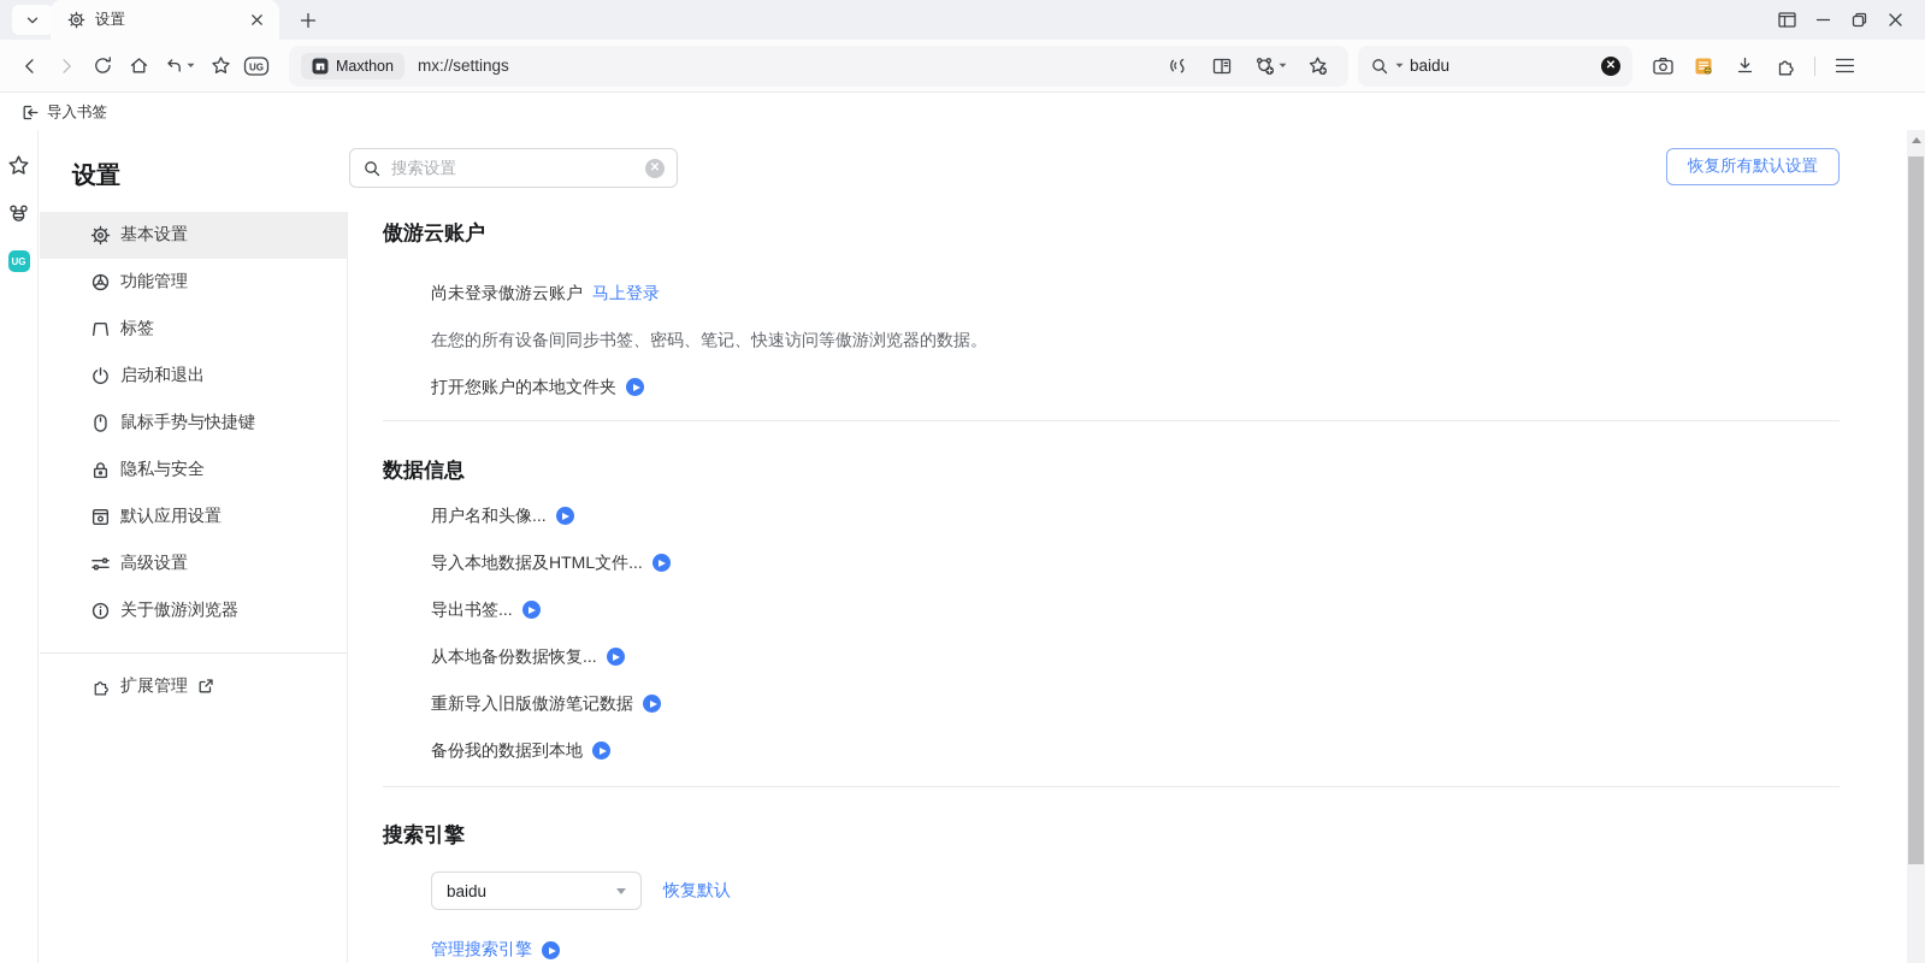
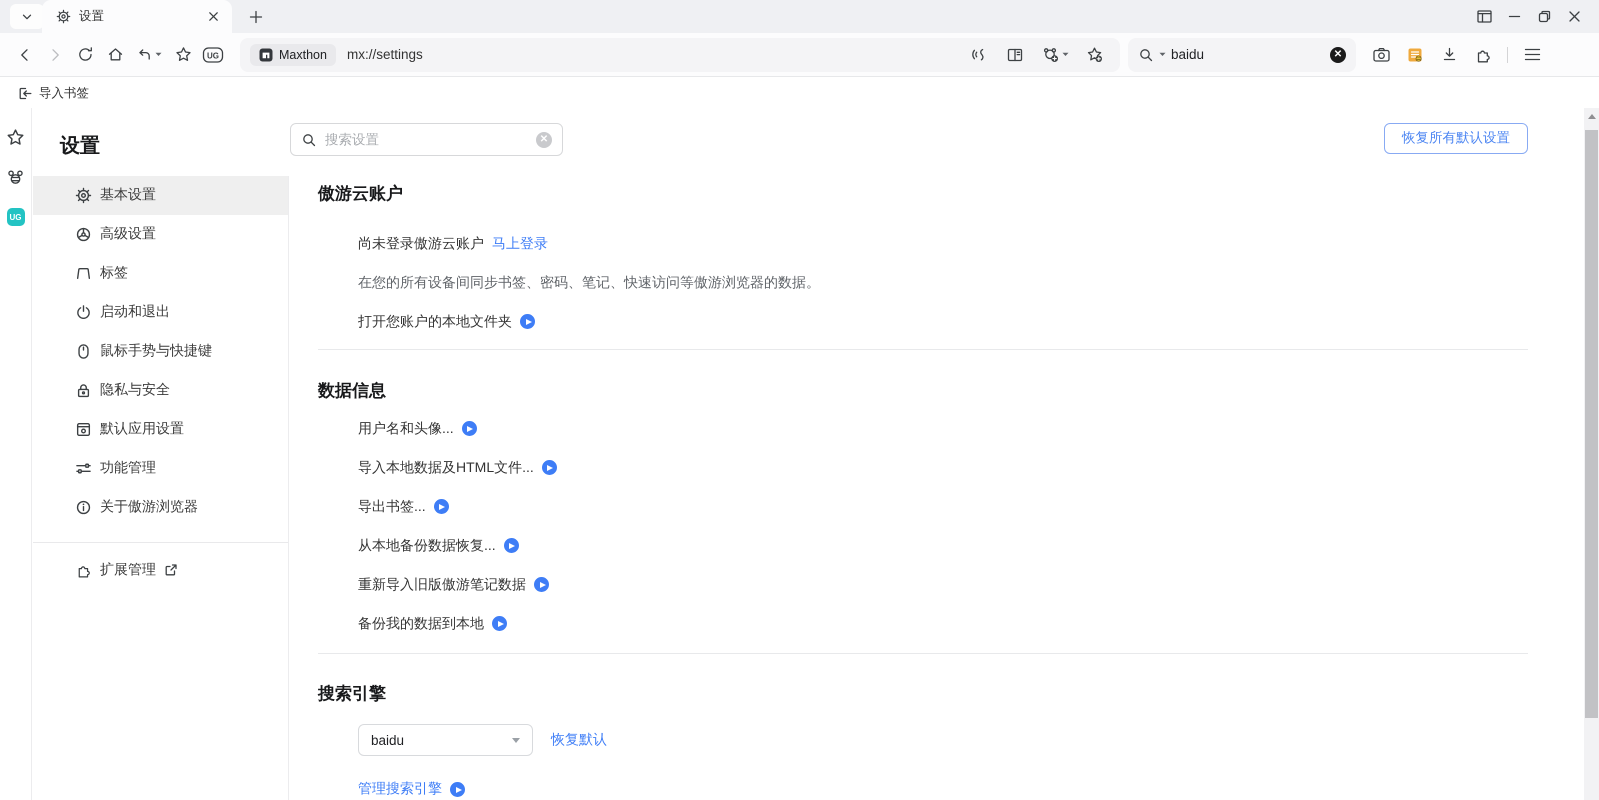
  设置
  UG
  Maxthon
  mx://settings
  baidu
  ✕
  导入书签
  UG
  设置
  搜索设置
  ✕
  恢复所有默认设置
  基本设置
- 功能管理
+ 高级设置
  标签
  启动和退出
  鼠标手势与快捷键
  隐私与安全
  默认应用设置
- 高级设置
+ 功能管理
  关于傲游浏览器
  扩展管理
  傲游云账户
  尚未登录傲游云账户
  马上登录
  在您的所有设备间同步书签、密码、笔记、快速访问等傲游浏览器的数据。
  打开您账户的本地文件夹
  数据信息
  用户名和头像...
  导入本地数据及HTML文件...
  导出书签...
  从本地备份数据恢复...
  重新导入旧版傲游笔记数据
  备份我的数据到本地
  搜索引擎
  baidu
  恢复默认
  管理搜索引擎
